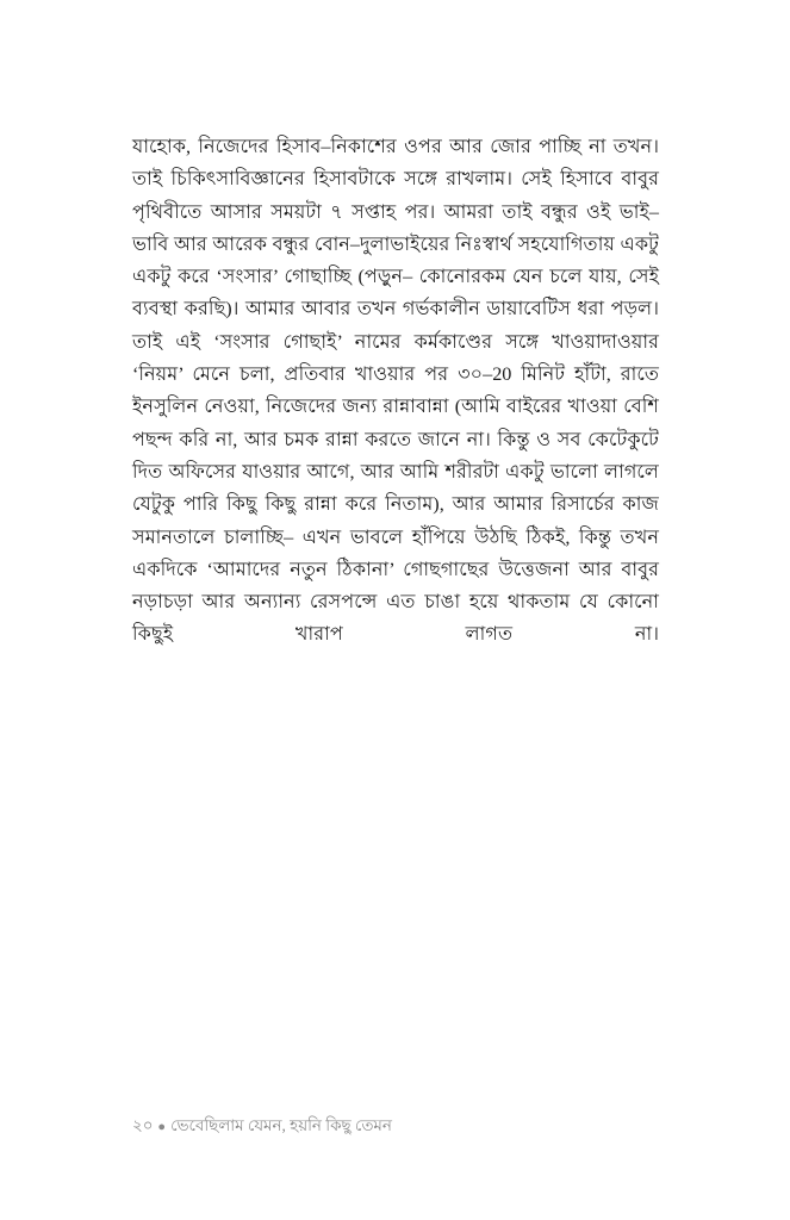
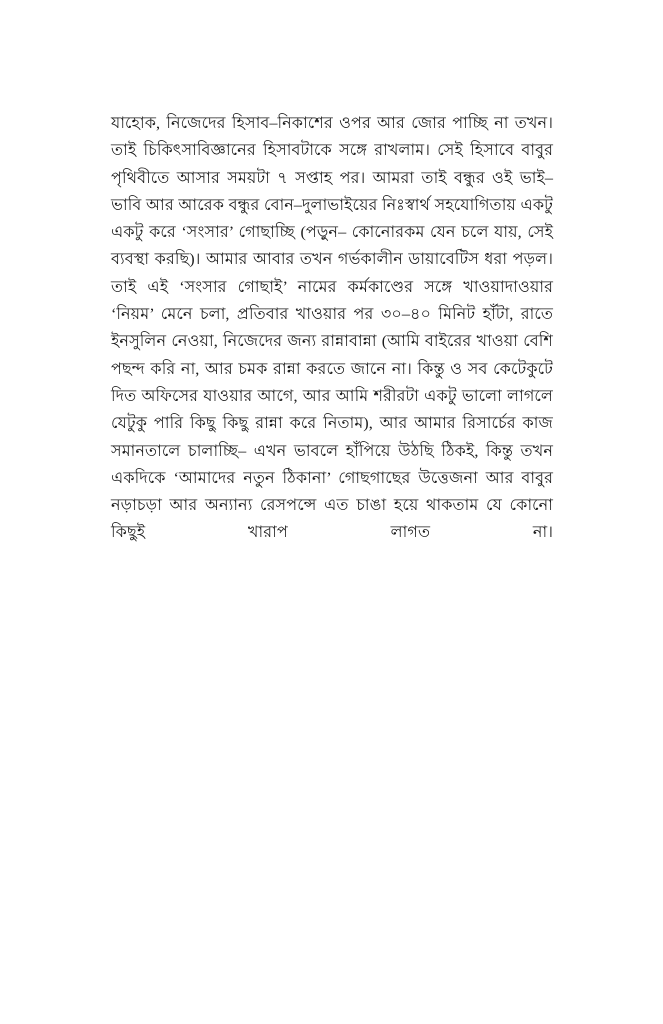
- যাহোক, নিজেদের হিসাব–নিকাশের ওপর আর জোর পাচ্ছি না তখন। তাই চিকিৎসাবিজ্ঞানের হিসাবটাকে সঙ্গে রাখলাম। সেই হিসাবে বাবুর পৃথিবীতে আসার সময়টা ৭ সপ্তাহ পর। আমরা তাই বন্ধুর ওই ভাই–ভাবি আর আরেক বন্ধুর বোন–দুলাভাইয়ের নিঃস্বার্থ সহযোগিতায় একটু একটু করে ‘সংসার’ গোছাচ্ছি (পড়ুন– কোনোরকম যেন চলে যায়, সেই ব্যবস্থা করছি)। আমার আবার তখন গর্ভকালীন ডায়াবেটিস ধরা পড়ল। তাই এই ‘সংসার গোছাই’ নামের কর্মকাণ্ডের সঙ্গে খাওয়াদাওয়ার ‘নিয়ম’ মেনে চলা, প্রতিবার খাওয়ার পর ৩০–20 মিনিট হাঁটা, রাতে ইনসুলিন নেওয়া, নিজেদের জন্য রান্নাবান্না (আমি বাইরের খাওয়া বেশি পছন্দ করি না, আর চমক রান্না করতে জানে না। কিন্তু ও সব কেটেকুটে দিত অফিসের যাওয়ার আগে, আর আমি শরীরটা একটু ভালো লাগলে যেটুকু পারি কিছু কিছু রান্না করে নিতাম), আর আমার রিসার্চের কাজ সমানতালে চালাচ্ছি– এখন ভাবলে হাঁপিয়ে উঠছি ঠিকই, কিন্তু তখন একদিকে ‘আমাদের নতুন ঠিকানা’ গোছগাছের উত্তেজনা আর বাবুর নড়াচড়া আর অন্যান্য রেসপন্সে এত চাঙা হয়ে থাকতাম যে কোনো কিছুই খারাপ লাগত না।
+ যাহোক, নিজেদের হিসাব–নিকাশের ওপর আর জোর পাচ্ছি না তখন। তাই চিকিৎসাবিজ্ঞানের হিসাবটাকে সঙ্গে রাখলাম। সেই হিসাবে বাবুর পৃথিবীতে আসার সময়টা ৭ সপ্তাহ পর। আমরা তাই বন্ধুর ওই ভাই–ভাবি আর আরেক বন্ধুর বোন–দুলাভাইয়ের নিঃস্বার্থ সহযোগিতায় একটু একটু করে ‘সংসার’ গোছাচ্ছি (পড়ুন– কোনোরকম যেন চলে যায়, সেই ব্যবস্থা করছি)। আমার আবার তখন গর্ভকালীন ডায়াবেটিস ধরা পড়ল। তাই এই ‘সংসার গোছাই’ নামের কর্মকাণ্ডের সঙ্গে খাওয়াদাওয়ার ‘নিয়ম’ মেনে চলা, প্রতিবার খাওয়ার পর ৩০–৪০ মিনিট হাঁটা, রাতে ইনসুলিন নেওয়া, নিজেদের জন্য রান্নাবান্না (আমি বাইরের খাওয়া বেশি পছন্দ করি না, আর চমক রান্না করতে জানে না। কিন্তু ও সব কেটেকুটে দিত অফিসের যাওয়ার আগে, আর আমি শরীরটা একটু ভালো লাগলে যেটুকু পারি কিছু কিছু রান্না করে নিতাম), আর আমার রিসার্চের কাজ সমানতালে চালাচ্ছি– এখন ভাবলে হাঁপিয়ে উঠছি ঠিকই, কিন্তু তখন একদিকে ‘আমাদের নতুন ঠিকানা’ গোছগাছের উত্তেজনা আর বাবুর নড়াচড়া আর অন্যান্য রেসপন্সে এত চাঙা হয়ে থাকতাম যে কোনো কিছুই খারাপ লাগত না।
- ২০ ● ভেবেছিলাম যেমন, হয়নি কিছু তেমন
